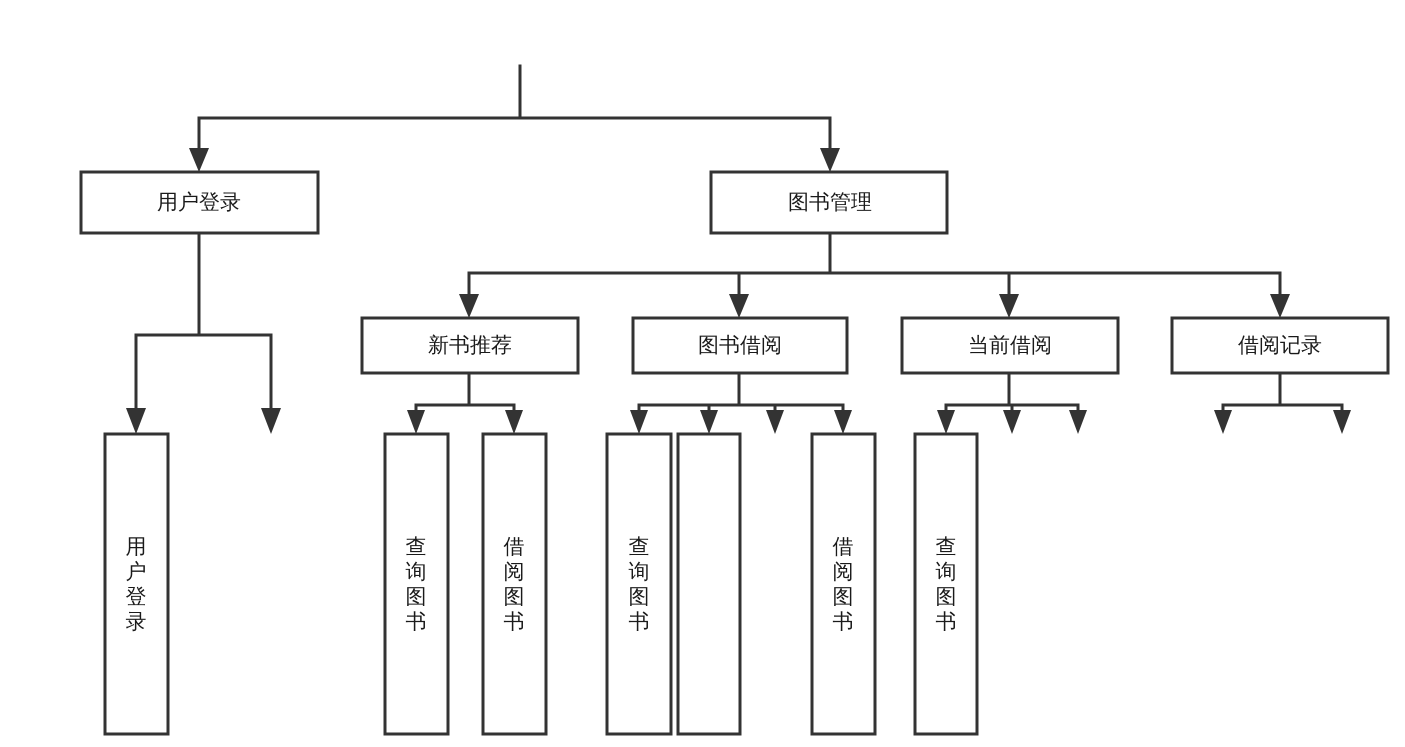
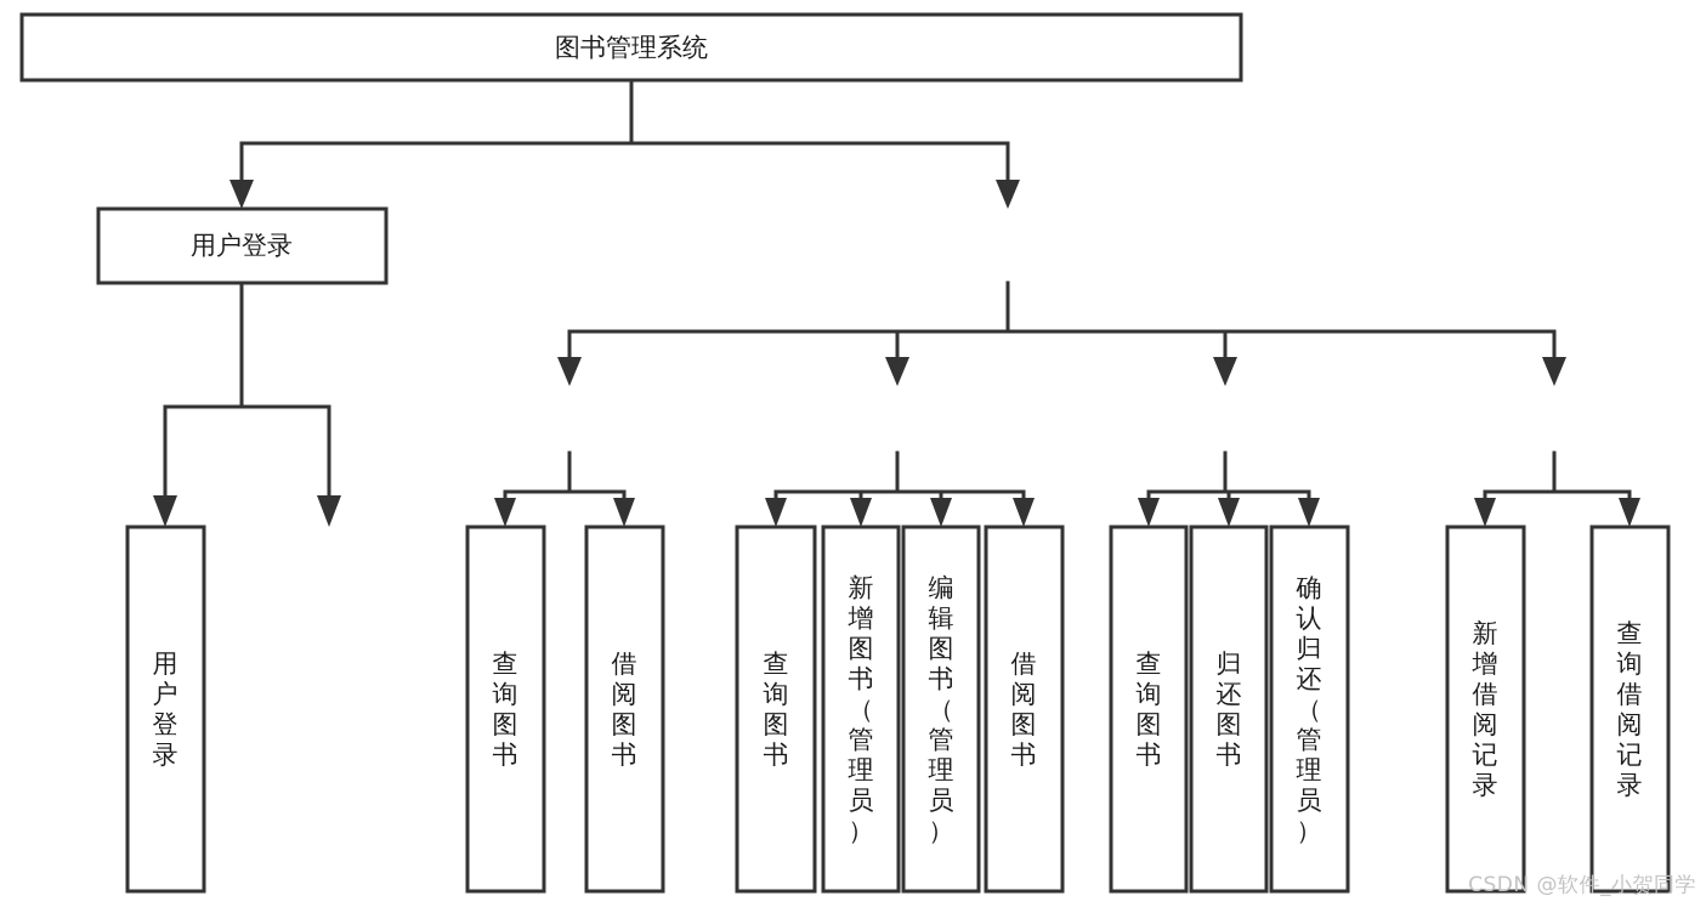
+ 图书管理系统
  用户登录
- 图书管理
- 新书推荐
- 图书借阅
- 当前借阅
- 借阅记录
  用户登录
  查询图书
  借阅图书
  查询图书
+ 新增图书（管理员）
+ 编辑图书（管理员）
  借阅图书
  查询图书
+ 归还图书
+ 确认归还（管理员）
+ 新增借阅记录
+ 查询借阅记录
+ CSDN @软件_小贺同学
